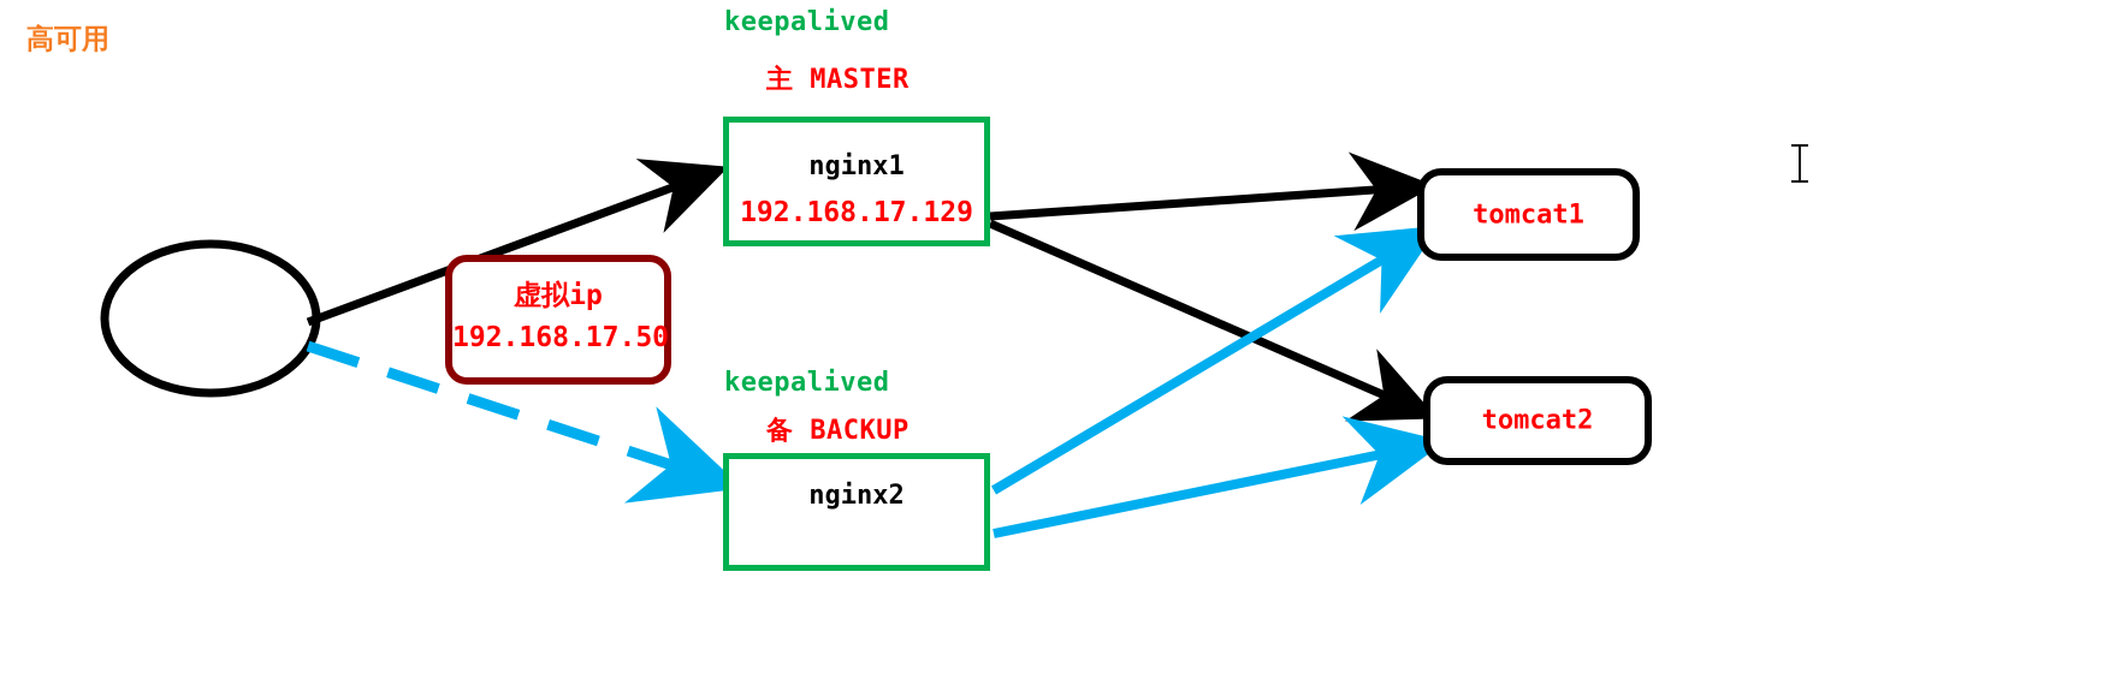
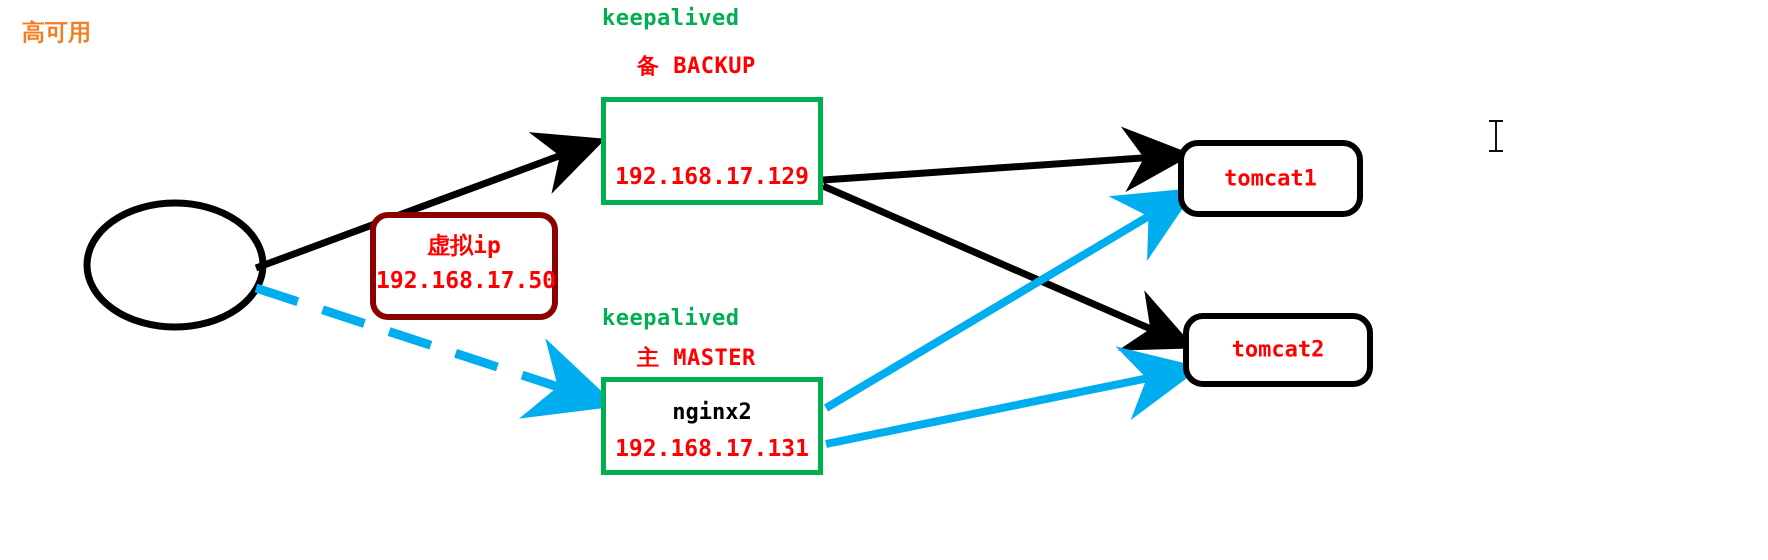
  高可用
  keepalived
- 主 MASTER
+ 备 BACKUP
- nginx1
  192.168.17.129
  keepalived
- 备 BACKUP
+ 主 MASTER
  nginx2
+ 192.168.17.131
  虚拟ip
  192.168.17.50
  tomcat1
  tomcat2
